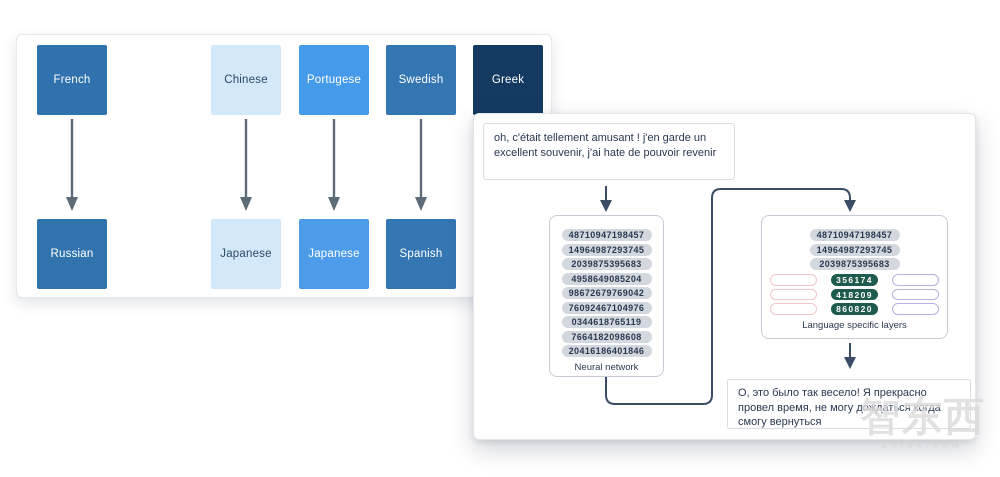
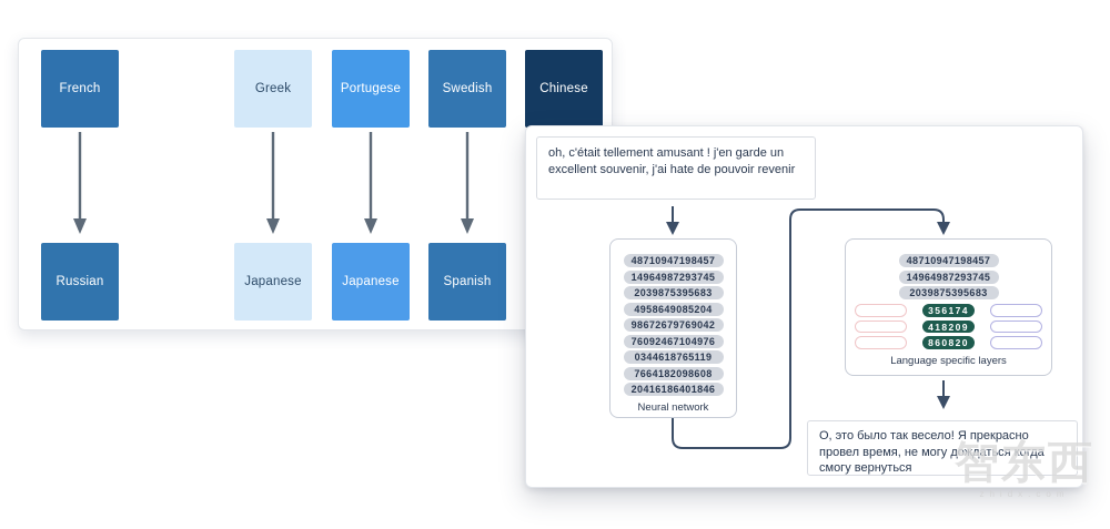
  French
  Russian
- Chinese
+ Greek
  Japanese
  Portugese
  Japanese
  Swedish
  Spanish
- Greek
+ Chinese
  oh, c'était tellement amusant ! j'en garde un excellent souvenir, j'ai hate de pouvoir revenir
  48710947198457
  14964987293745
  2039875395683
  4958649085204
  98672679769042
  76092467104976
  0344618765119
  7664182098608
  20416186401846
  Neural network
  48710947198457
  14964987293745
  2039875395683
  356174
  418209
  860820
  Language specific layers
  О, это было так весело! Я прекрасно провел время, не могу дождаться когда смогу вернуться
  智东西
  zhidx.com
